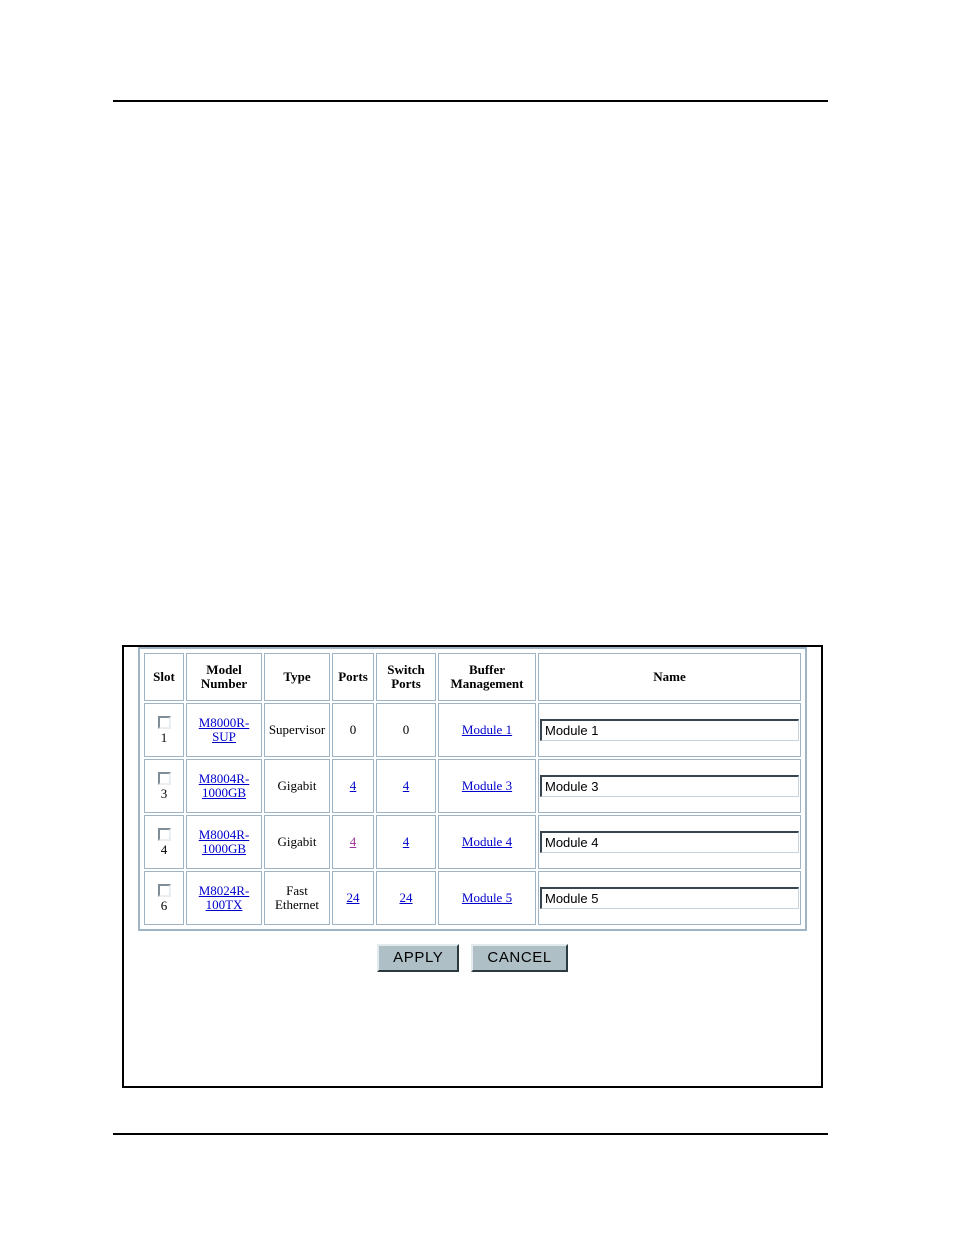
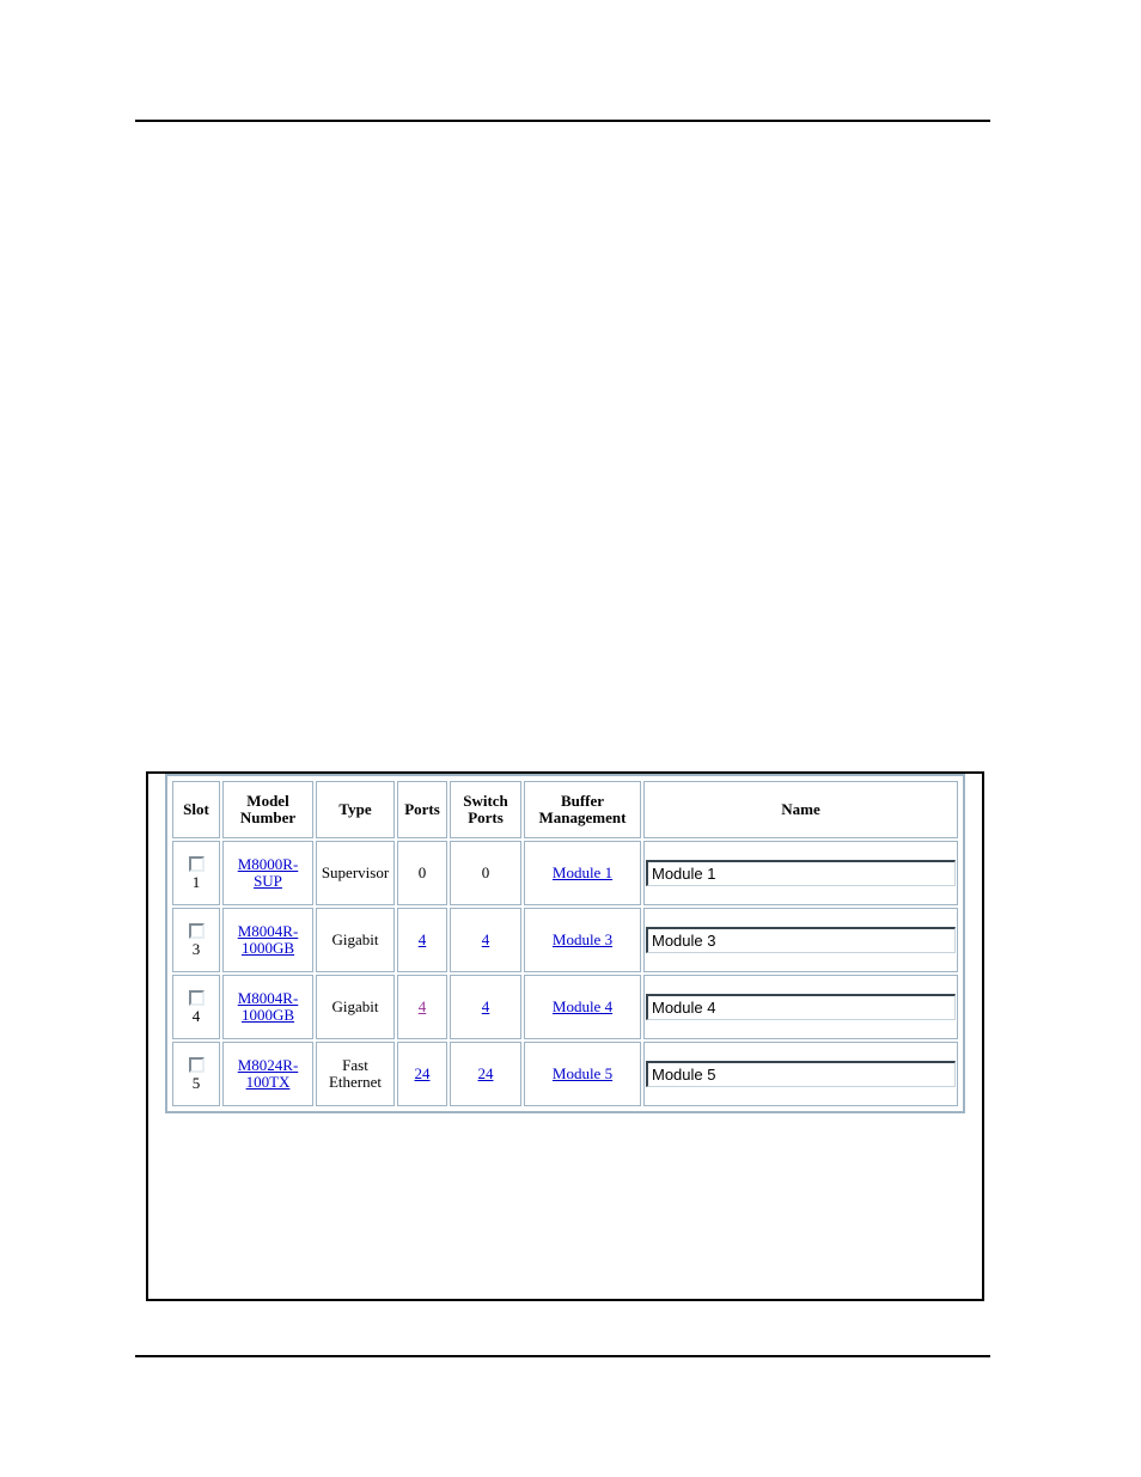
  Slot	Model Number	Type	Ports	Switch Ports	Buffer Management	Name
  1	M8000R-SUP	Supervisor	0	0	Module 1	Module 1
  3	M8004R-1000GB	Gigabit	4	4	Module 3	Module 3
  4	M8004R-1000GB	Gigabit	4	4	Module 4	Module 4
- 6	M8024R-100TX	Fast Ethernet	24	24	Module 5	Module 5
+ 5	M8024R-100TX	Fast Ethernet	24	24	Module 5	Module 5
- APPLY
- CANCEL
